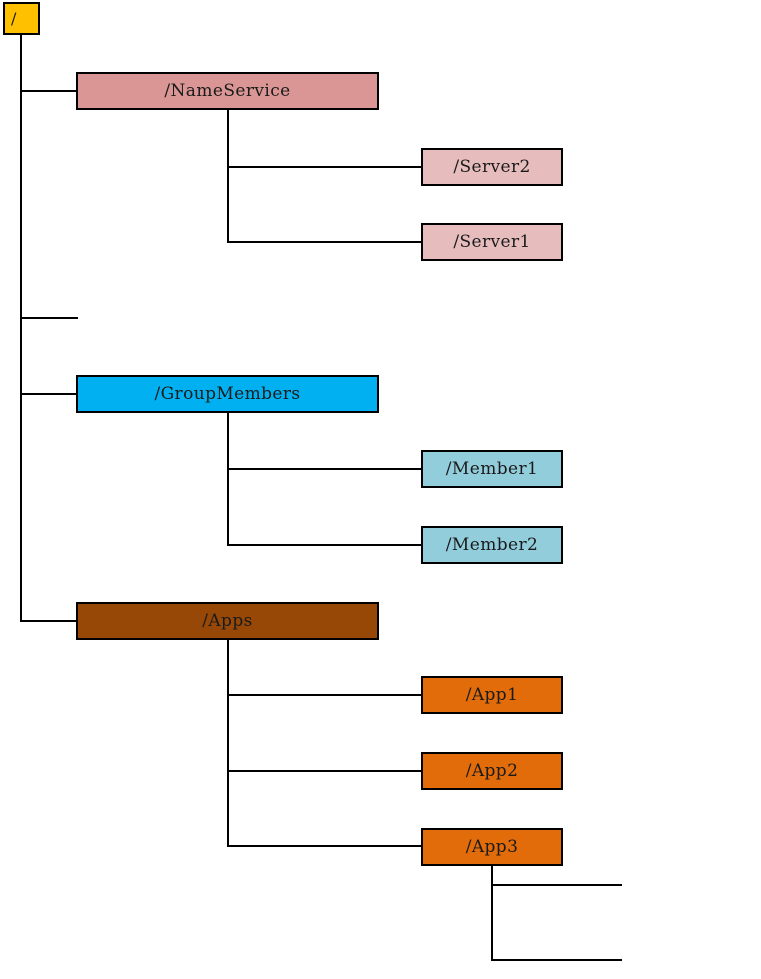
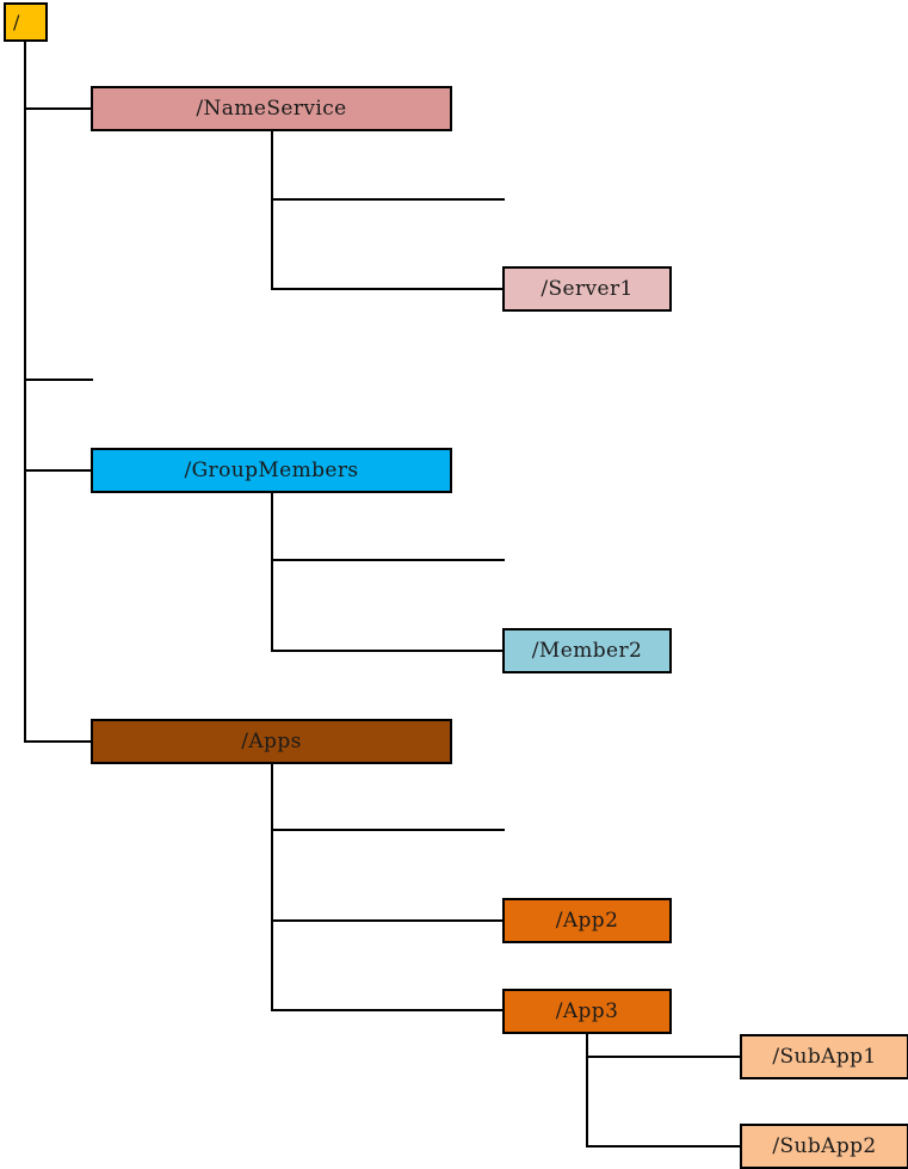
  /
  /NameService
- /Server2
  /Server1
  /GroupMembers
- /Member1
  /Member2
  /Apps
- /App1
  /App2
  /App3
+ /SubApp1
+ /SubApp2
